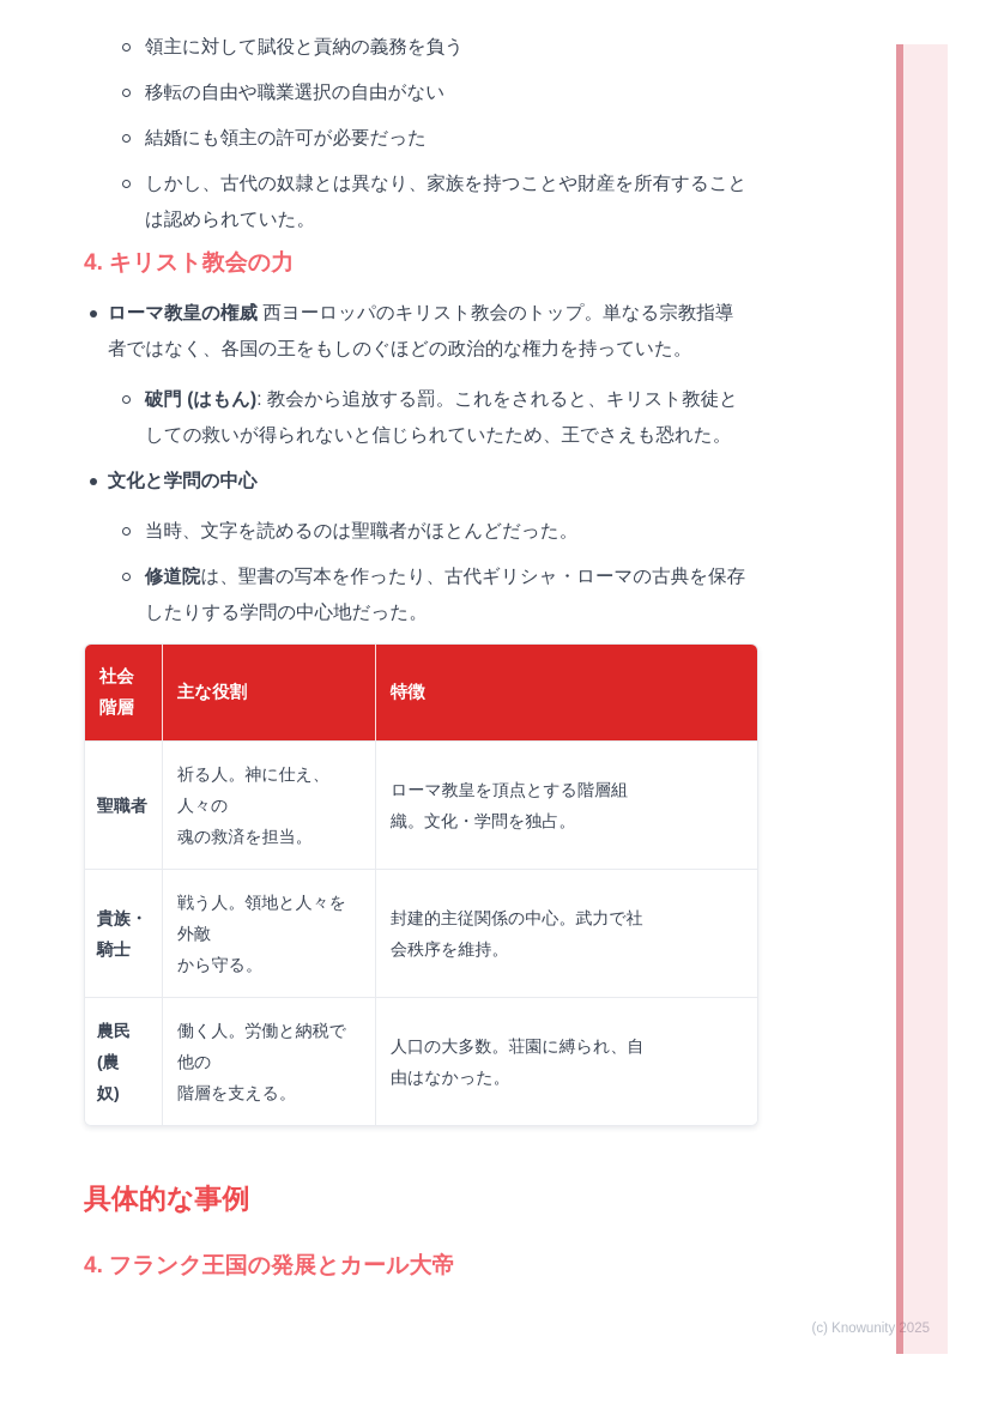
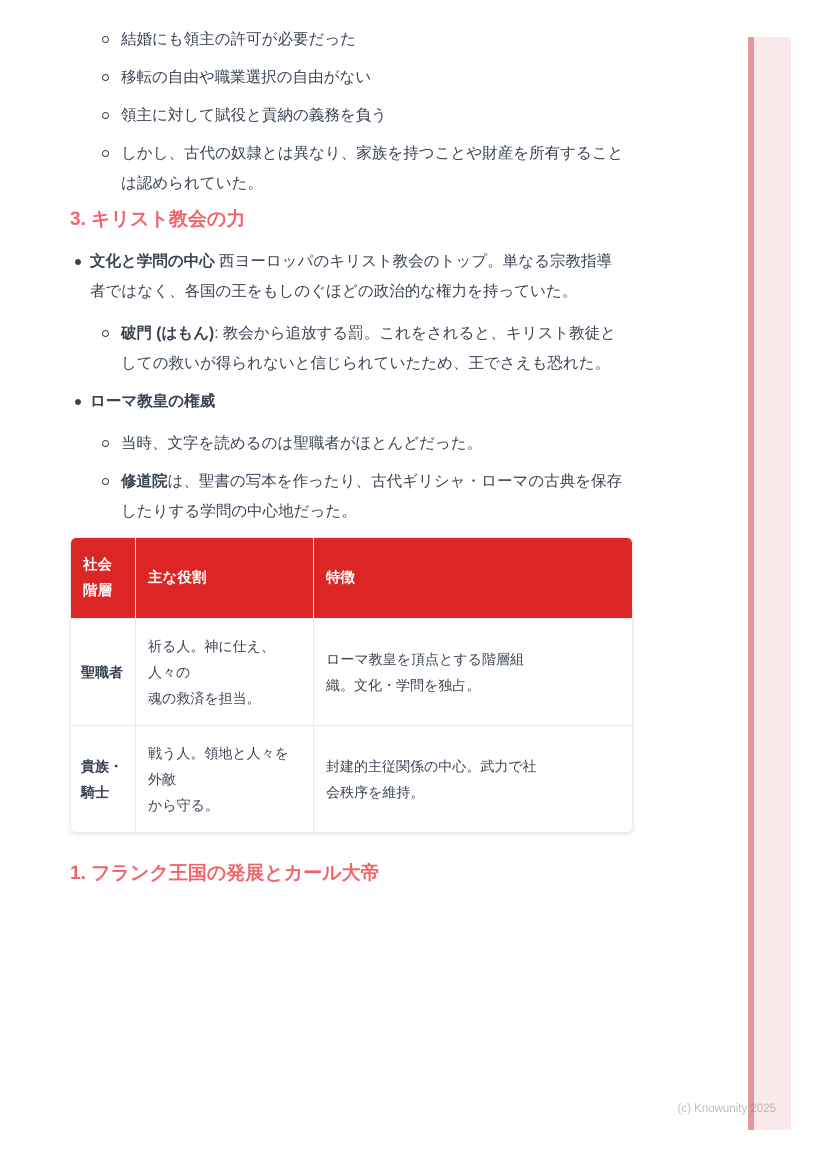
- 領主に対して賦役と貢納の義務を負う
+ 結婚にも領主の許可が必要だった
  移転の自由や職業選択の自由がない
- 結婚にも領主の許可が必要だった
+ 領主に対して賦役と貢納の義務を負う
  しかし、古代の奴隷とは異なり、家族を持つことや財産を所有することは認められていた。
- 4. キリスト教会の力
+ 3. キリスト教会の力
- ローマ教皇の権威 西ヨーロッパのキリスト教会のトップ。単なる宗教指導者ではなく、各国の王をもしのぐほどの政治的な権力を持っていた。
+ 文化と学問の中心 西ヨーロッパのキリスト教会のトップ。単なる宗教指導者ではなく、各国の王をもしのぐほどの政治的な権力を持っていた。
  破門 (はもん): 教会から追放する罰。これをされると、キリスト教徒としての救いが得られないと信じられていたため、王でさえも恐れた。
- 文化と学問の中心
+ ローマ教皇の権威
  当時、文字を読めるのは聖職者がほとんどだった。
  修道院は、聖書の写本を作ったり、古代ギリシャ・ローマの古典を保存したりする学問の中心地だった。
  社会 階層	主な役割	特徴
  聖職者	祈る人。神に仕え、人々の 魂の救済を担当。	ローマ教皇を頂点とする階層組 織。文化・学問を独占。
  貴族・ 騎士	戦う人。領地と人々を外敵 から守る。	封建的主従関係の中心。武力で社 会秩序を維持。
- 農民 (農 奴)	働く人。労働と納税で他の 階層を支える。	人口の大多数。荘園に縛られ、自 由はなかった。
- 具体的な事例
- 4. フランク王国の発展とカール大帝
+ 1. フランク王国の発展とカール大帝
  (c) Knowunity 2025
